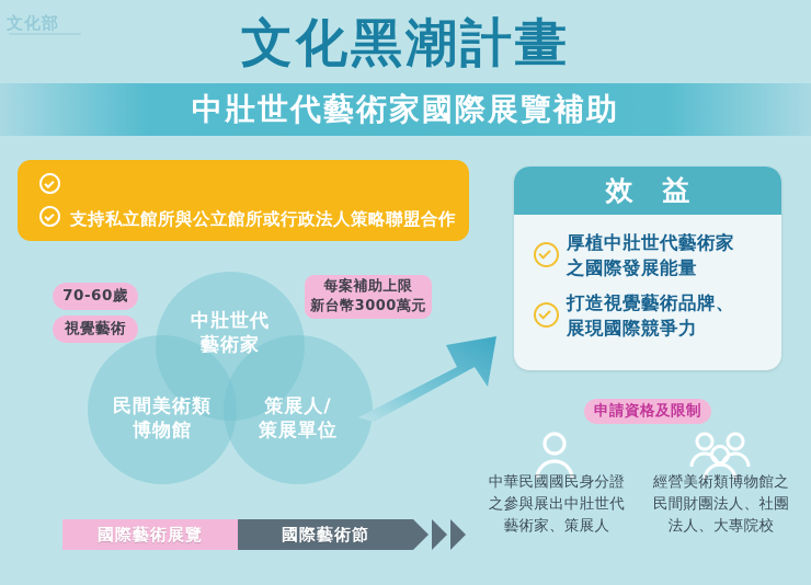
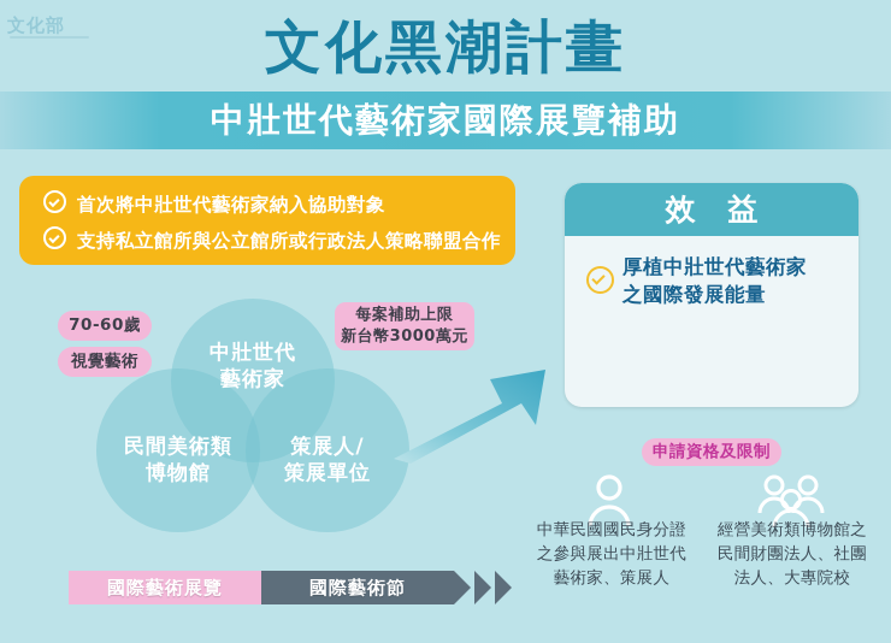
  文化部
  文化黑潮計畫
  中壯世代藝術家國際展覽補助
+ 首次將中壯世代藝術家納入協助對象
  支持私立館所與公立館所或行政法人策略聯盟合作
  效 益
  厚植中壯世代藝術家
  之國際發展能量
- 打造視覺藝術品牌、
- 展現國際競爭力
  中壯世代
  藝術家
  民間美術類
  博物館
  策展人/
  策展單位
  70-60歲
  視覺藝術
  每案補助上限
  新台幣3000萬元
  申請資格及限制
  中華民國國民身分證
  之參與展出中壯世代
  藝術家、策展人
  經營美術類博物館之
  民間財團法人、社團
  法人、大專院校
  國際藝術展覽
  國際藝術節
